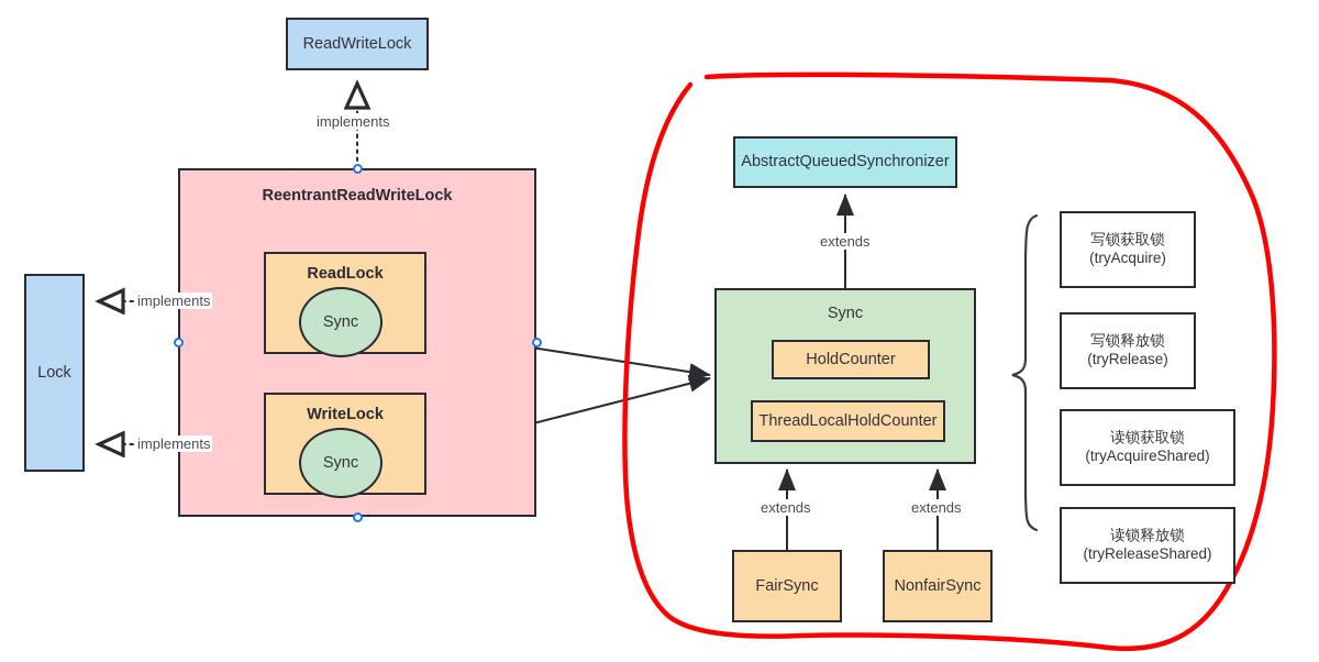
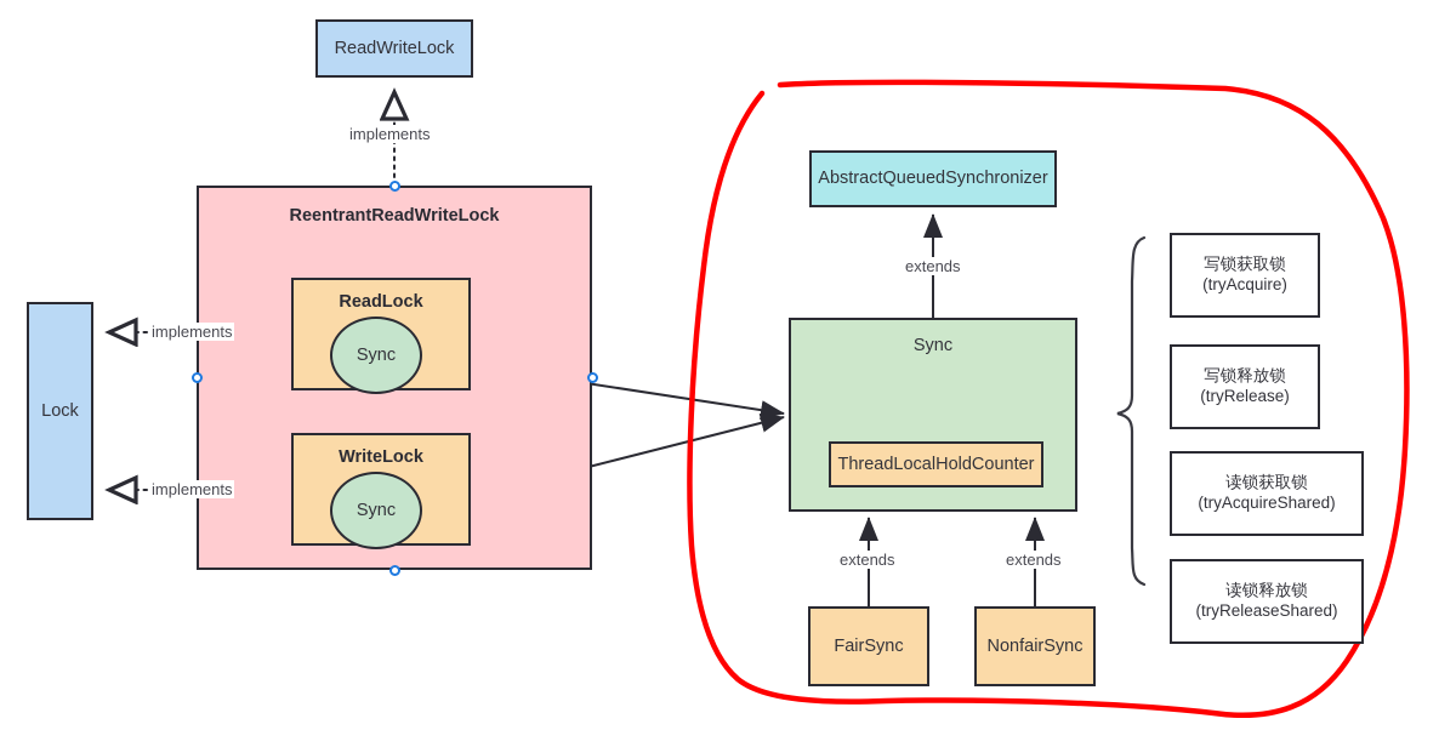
  ReadWriteLock
  Lock
  ReentrantReadWriteLock
  ReadLock
  Sync
  WriteLock
  Sync
  AbstractQueuedSynchronizer
  Sync
- HoldCounter
  ThreadLocalHoldCounter
  FairSync
  NonfairSync
  写锁获取锁
  (tryAcquire)
  写锁释放锁
  (tryRelease)
  读锁获取锁
  (tryAcquireShared)
  读锁释放锁
  (tryReleaseShared)
  implements
  implements
  implements
  extends
  extends
  extends
